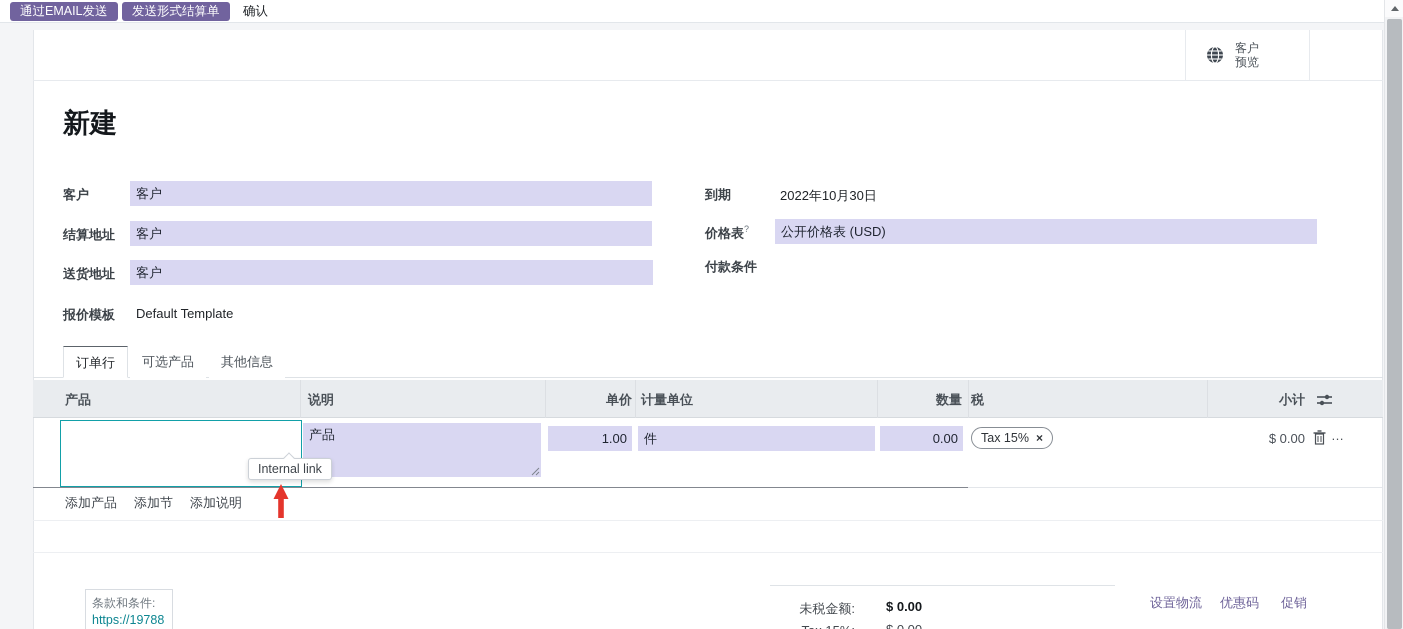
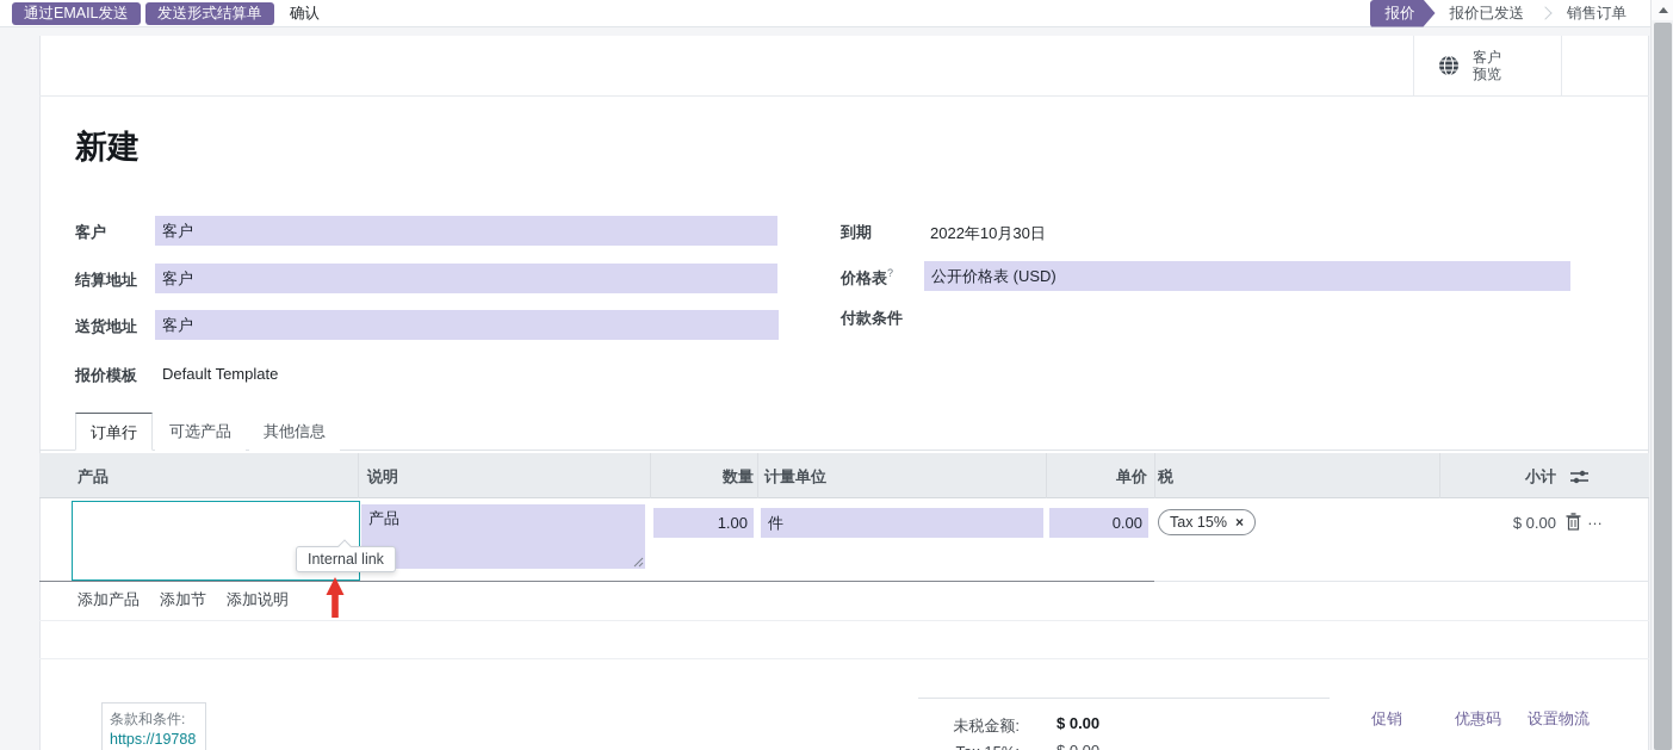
  通过EMAIL发送
  发送形式结算单
  确认
+ 报价
+ 报价已发送
+ 销售订单
  客户
  预览
  新建
  客户
  客户
  结算地址
  客户
  送货地址
  客户
  报价模板
  Default Template
  到期
  2022年10月30日
  价格表?
  公开价格表 (USD)
  付款条件
  订单行
  可选产品
  其他信息
  产品
  说明
- 单价
+ 数量
  计量单位
- 数量
+ 单价
  税
  小计
  产品
  1.00
  件
  0.00
  Tax 15%
  ×
  $ 0.00
  …
  Internal link
  添加产品
  添加节
  添加说明
  条款和条件:
  https://19788
  未税金额:
  $ 0.00
- 设置物流
+ 促销
  优惠码
- 促销
+ 设置物流
